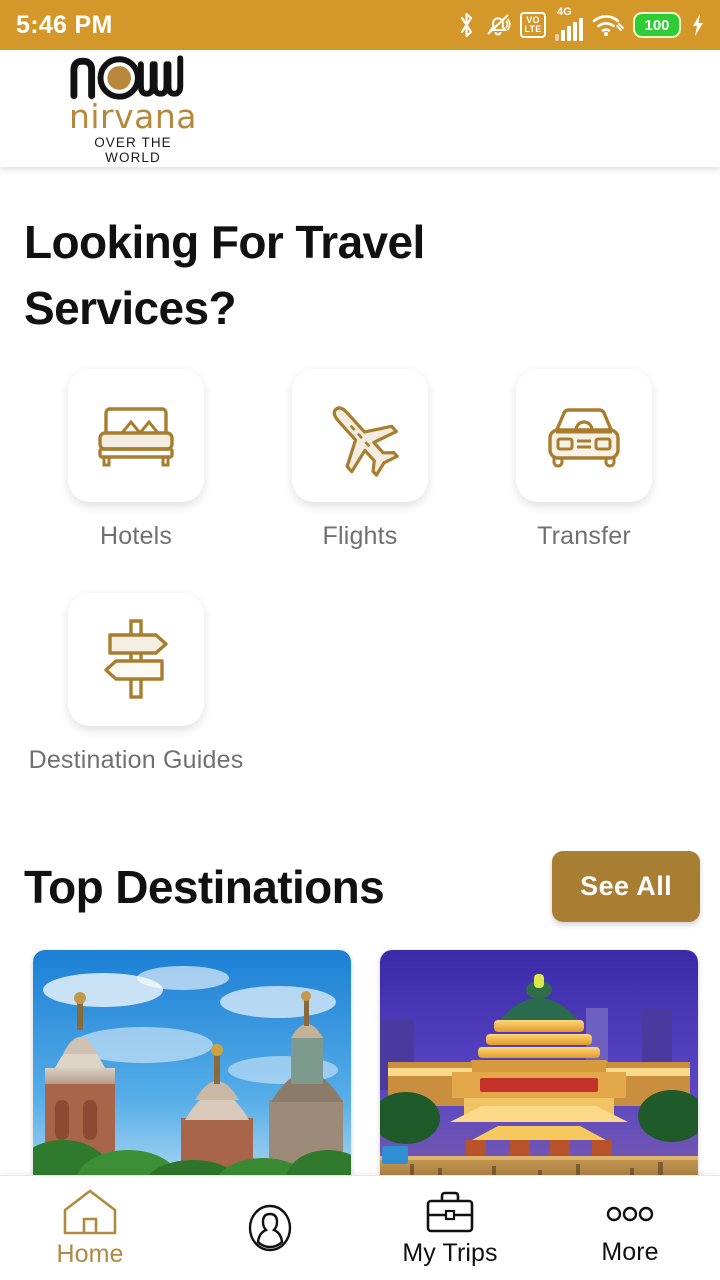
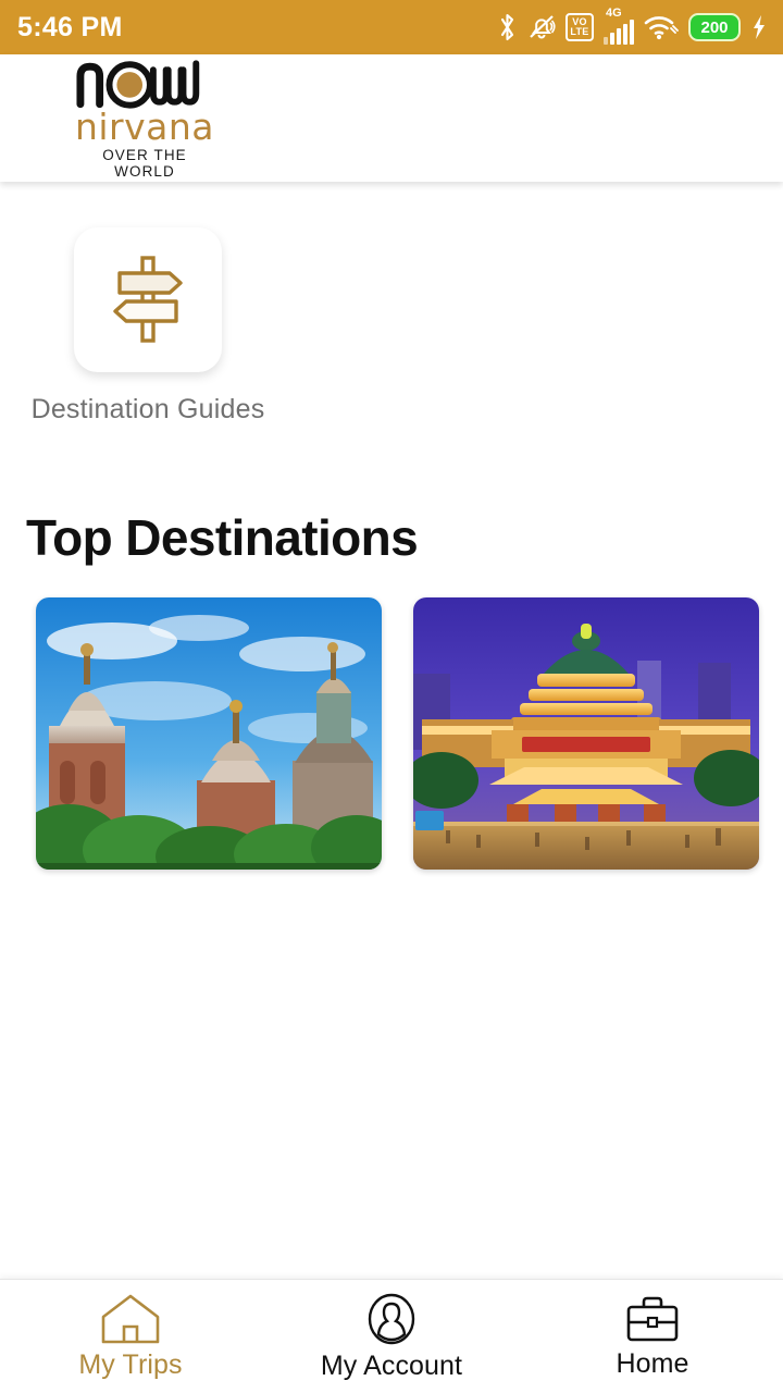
  5:46 PM
  VO
  LTE
  4G
- 100
+ 200
  nirvana
  OVER THE WORLD
- Looking For Travel Services?
- Hotels
- Flights
- Transfer
  Destination Guides
  Top Destinations
- See All
- Home
+ My Trips
+ My Account
- My Trips
+ Home
- More
